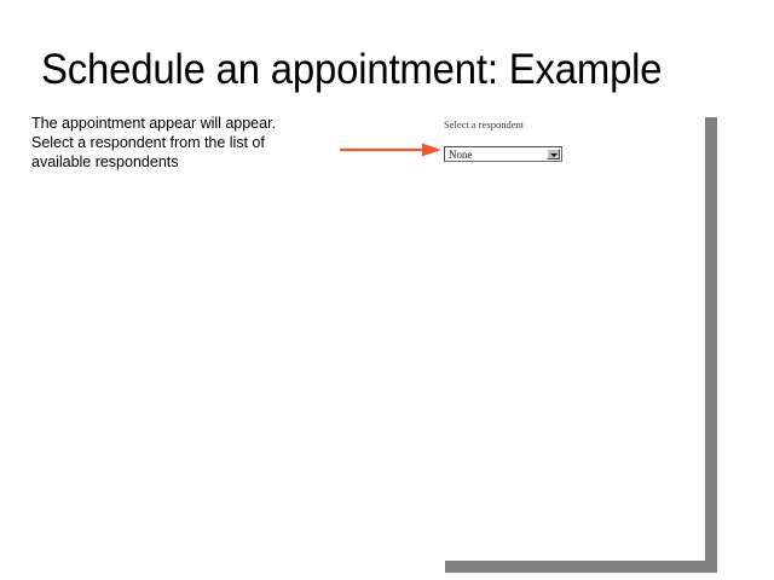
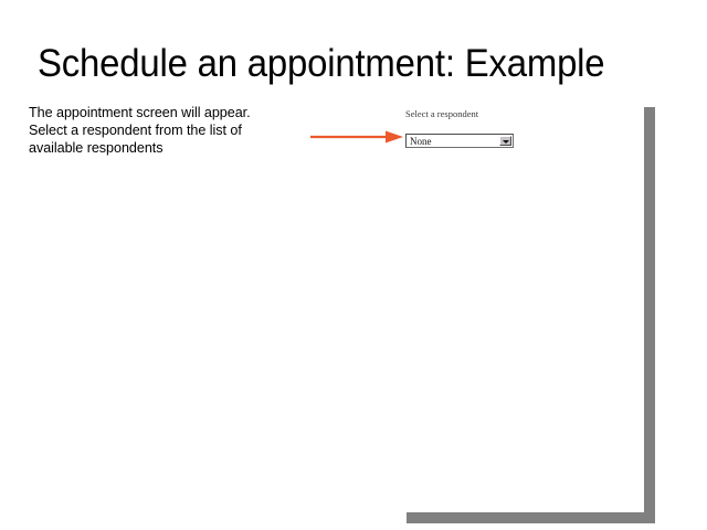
  Schedule an appointment: Example
- The appointment appear will appear. Select a respondent from the list of available respondents
+ The appointment screen will appear. Select a respondent from the list of available respondents
  Select a respondent
  None
